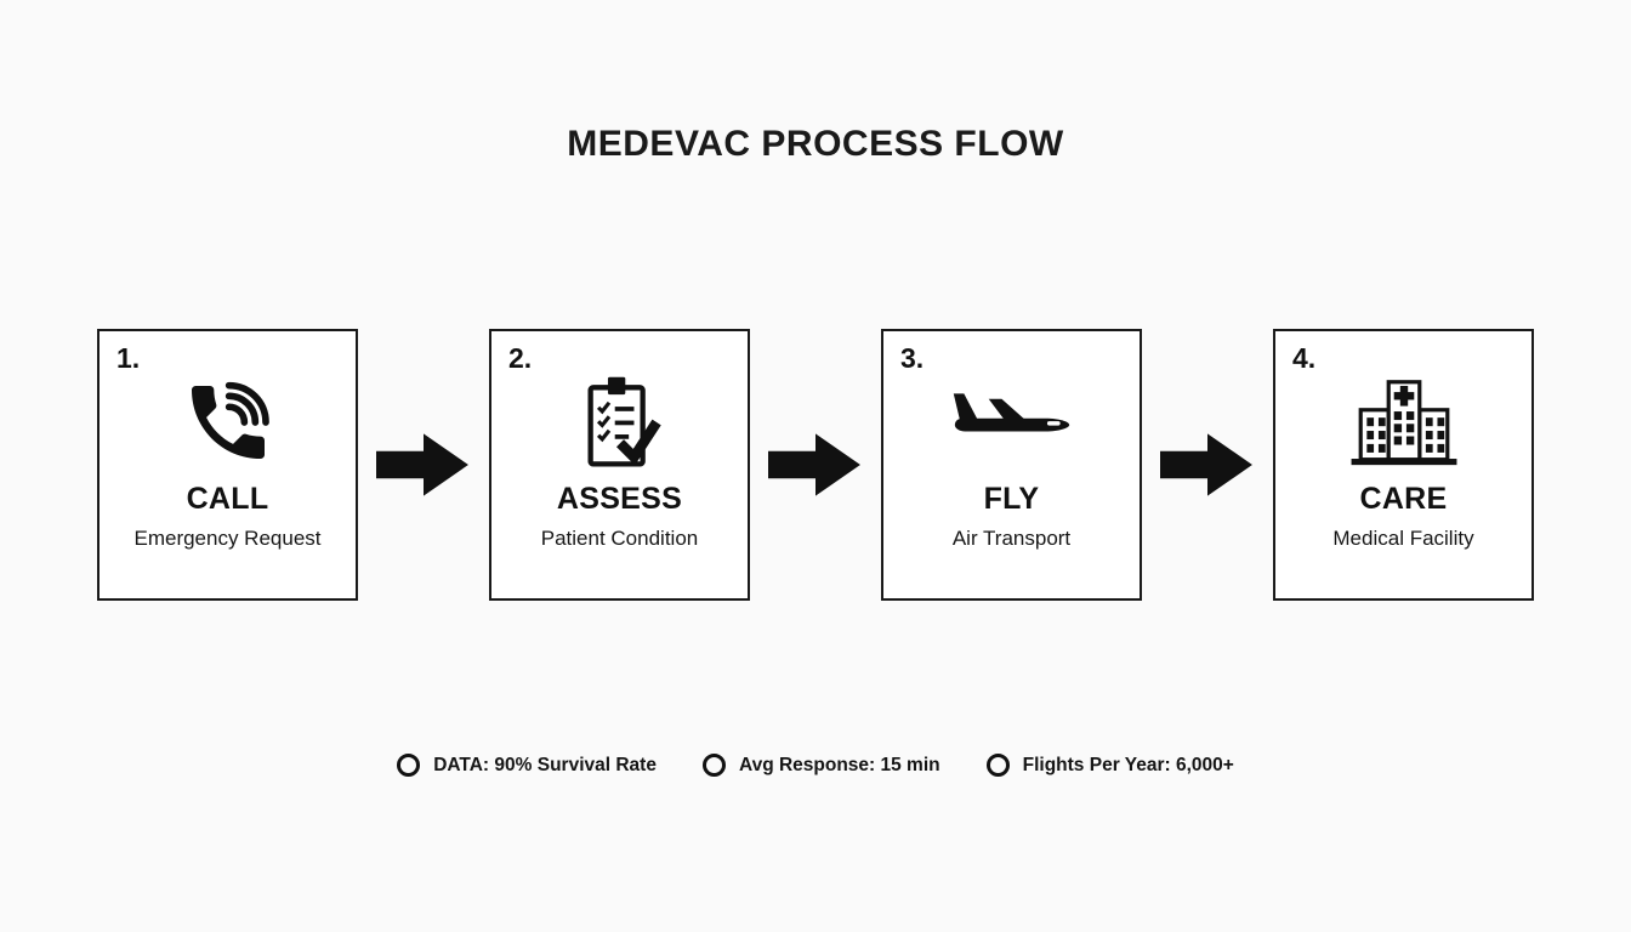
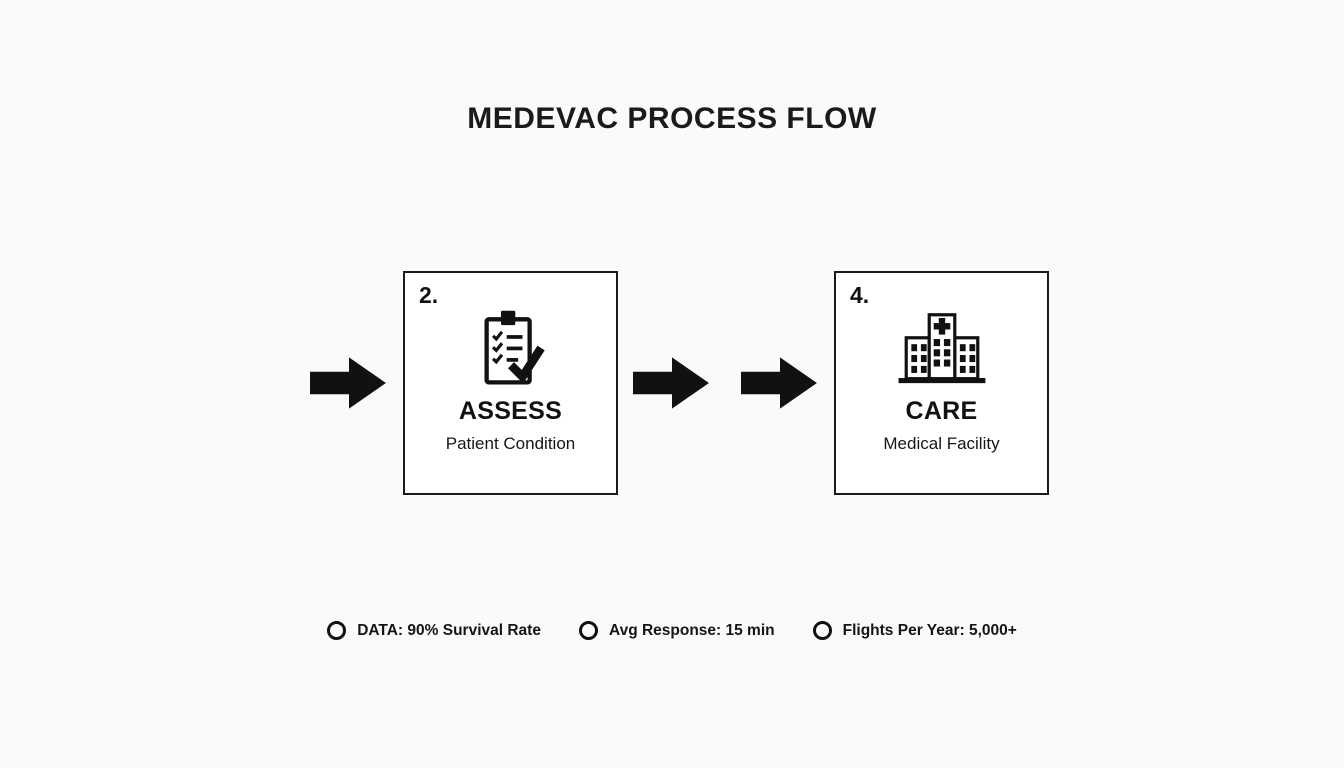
  MEDEVAC PROCESS FLOW
- 1.
- CALL
- Emergency Request
  2.
  ASSESS
  Patient Condition
- 3.
- FLY
- Air Transport
  4.
  CARE
  Medical Facility
  DATA: 90% Survival Rate
  Avg Response: 15 min
- Flights Per Year: 6,000+
+ Flights Per Year: 5,000+
